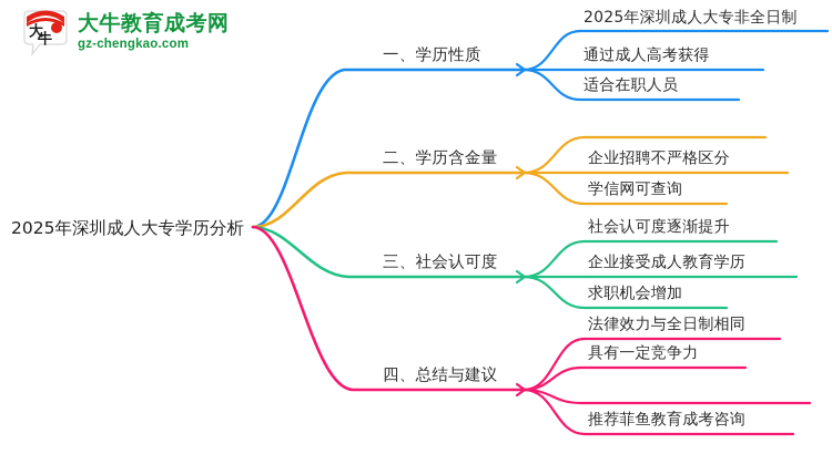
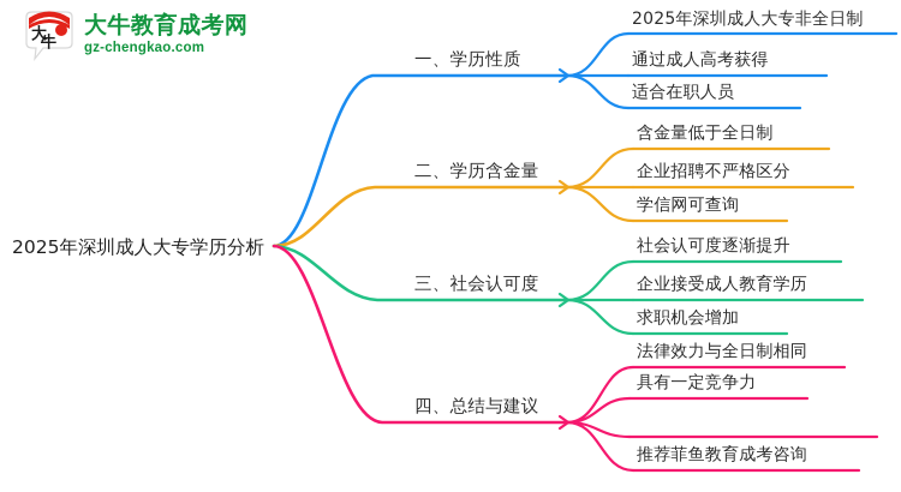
  大
  牛
  大牛教育成考网
  gz-chengkao.com
  2025年深圳成人大专学历分析
  一、学历性质
  二、学历含金量
  三、社会认可度
  四、总结与建议
  2025年深圳成人大专非全日制
  通过成人高考获得
  适合在职人员
+ 含金量低于全日制
  企业招聘不严格区分
  学信网可查询
  社会认可度逐渐提升
  企业接受成人教育学历
  求职机会增加
  法律效力与全日制相同
  具有一定竞争力
  推荐菲鱼教育成考咨询
